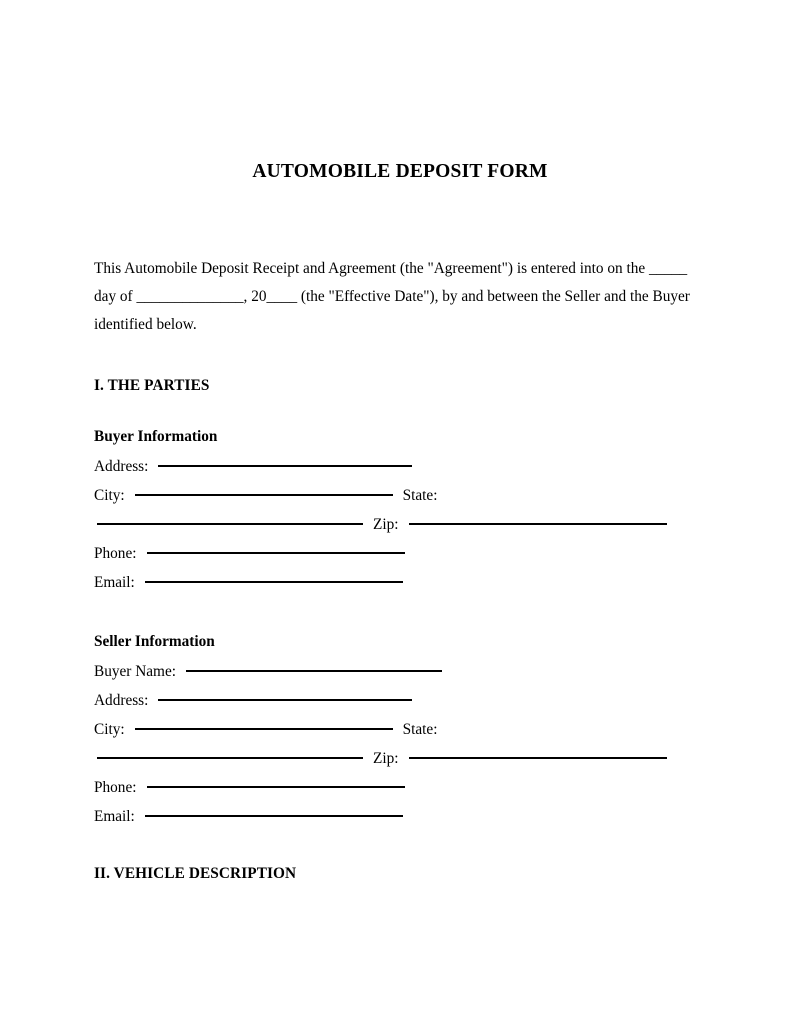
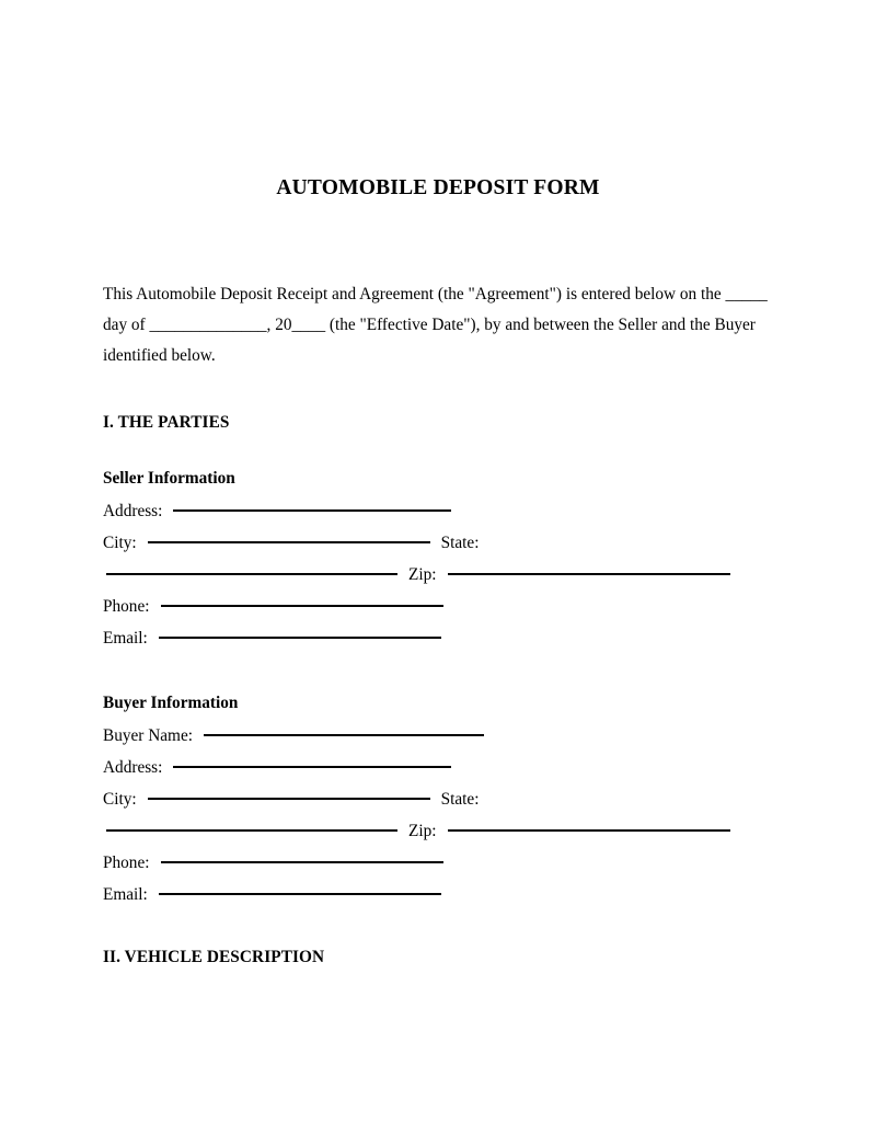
  AUTOMOBILE DEPOSIT FORM
- This Automobile Deposit Receipt and Agreement (the "Agreement") is entered into on the _____
+ This Automobile Deposit Receipt and Agreement (the "Agreement") is entered below on the _____
  day of ______________, 20____ (the "Effective Date"), by and between the Seller and the Buyer
  identified below.
  I. THE PARTIES
- Buyer Information
+ Seller Information
  Address:
  City:
  State:
  Zip:
  Phone:
  Email:
- Seller Information
+ Buyer Information
  Buyer Name:
  Address:
  City:
  State:
  Zip:
  Phone:
  Email:
  II. VEHICLE DESCRIPTION
